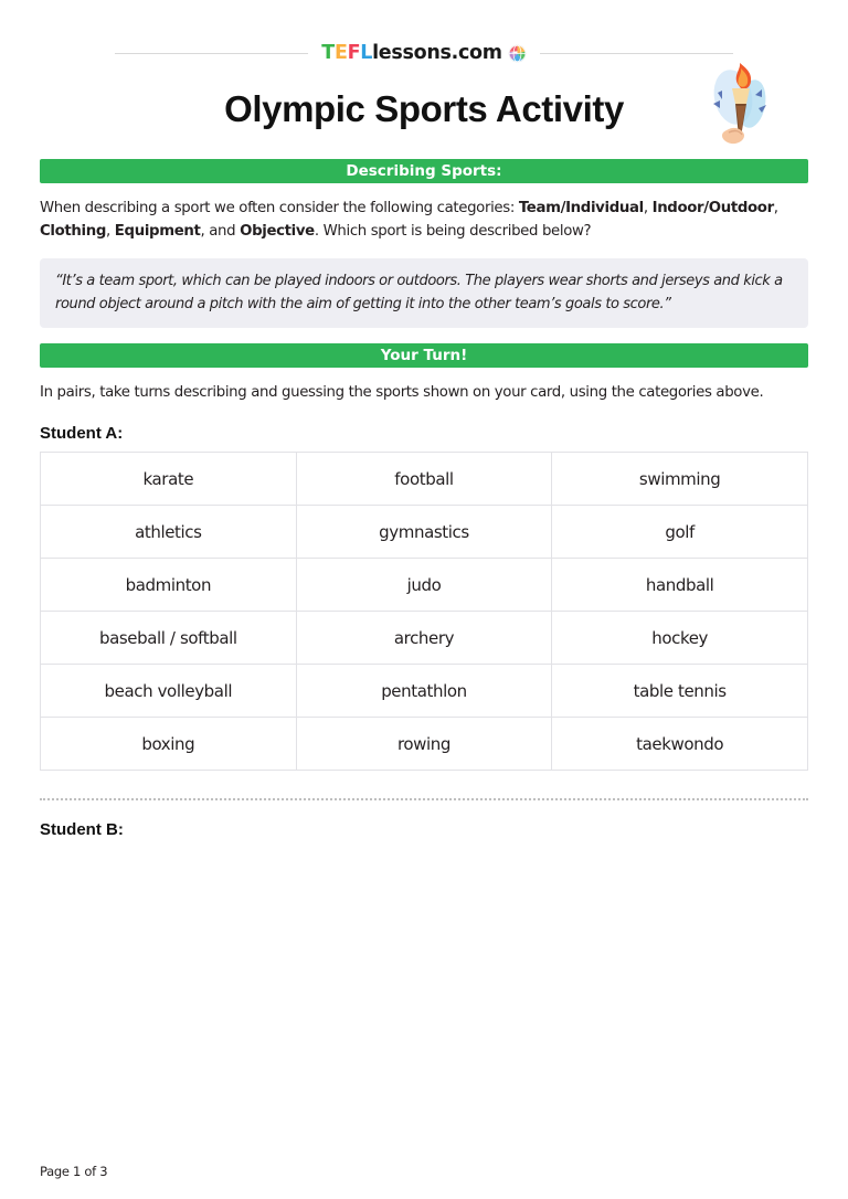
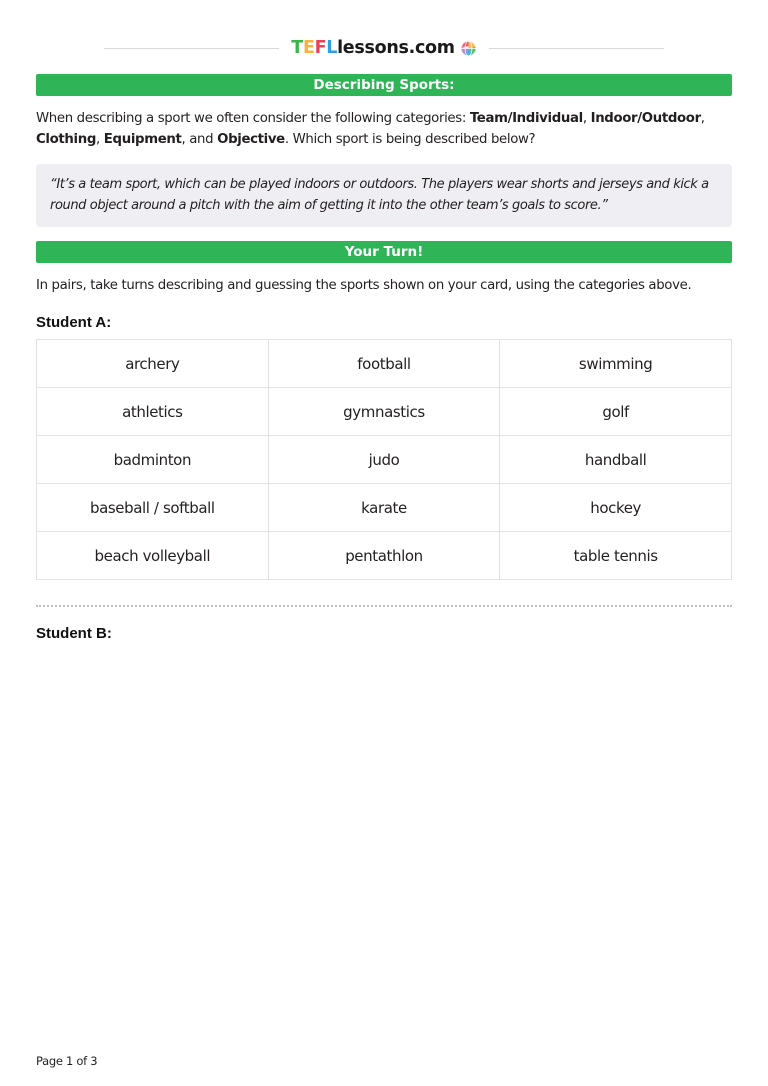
  TEFLlessons.com
- Olympic Sports Activity
  Describing Sports:
  When describing a sport we often consider the following categories: Team/Individual, Indoor/Outdoor, Clothing, Equipment, and Objective. Which sport is being described below?
  “It’s a team sport, which can be played indoors or outdoors. The players wear shorts and jerseys and kick a round object around a pitch with the aim of getting it into the other team’s goals to score.”
  Your Turn!
  In pairs, take turns describing and guessing the sports shown on your card, using the categories above.
  Student A:
- karate	football	swimming
+ archery	football	swimming
  athletics	gymnastics	golf
  badminton	judo	handball
- baseball / softball	archery	hockey
+ baseball / softball	karate	hockey
  beach volleyball	pentathlon	table tennis
- boxing	rowing	taekwondo
  Student B:
  Page 1 of 3
